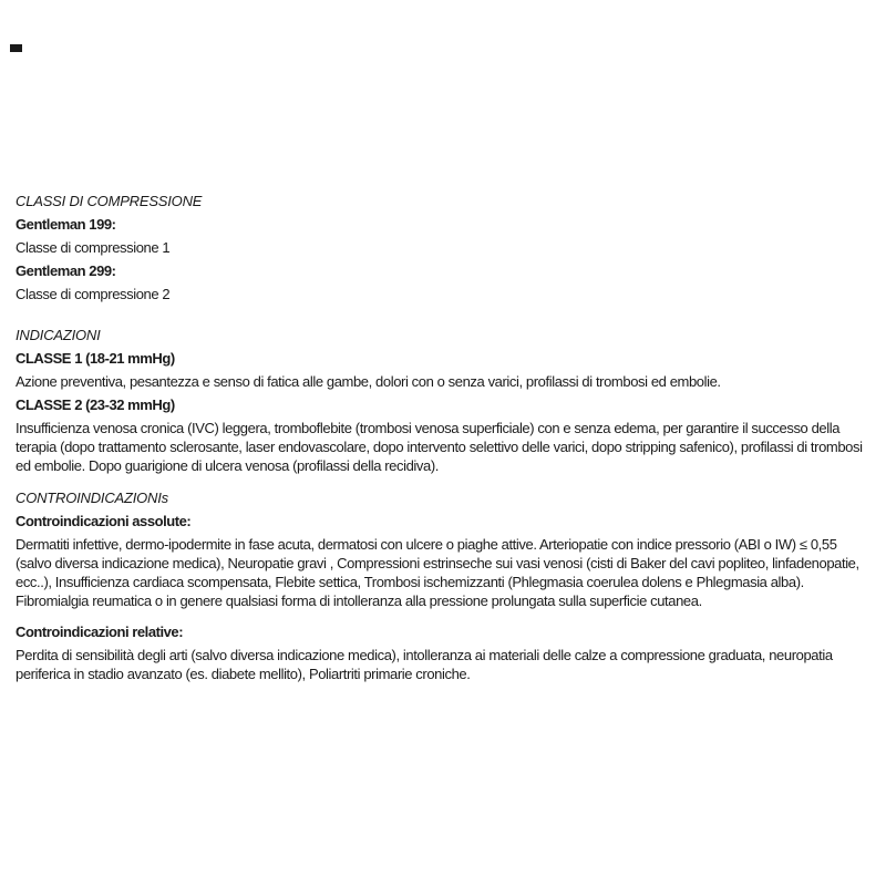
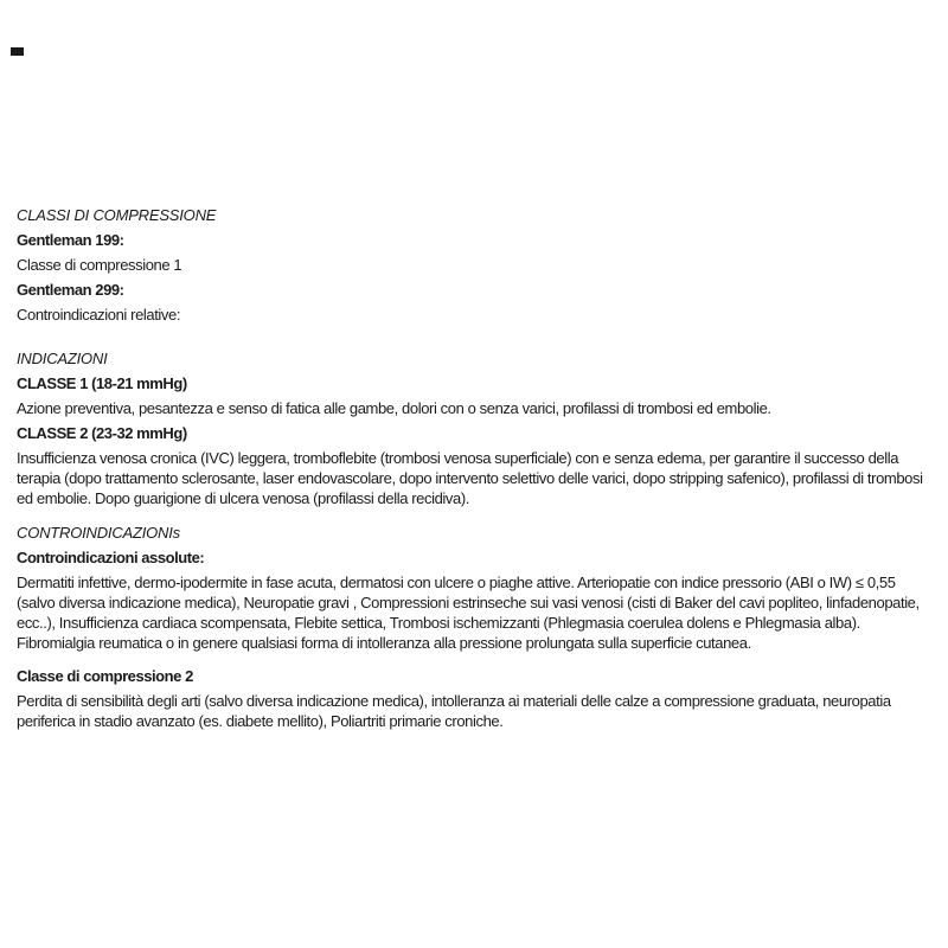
  CLASSI DI COMPRESSIONE
  Gentleman 199:
  Classe di compressione 1
  Gentleman 299:
- Classe di compressione 2
+ Controindicazioni relative:
  INDICAZIONI
  CLASSE 1 (18-21 mmHg)
  Azione preventiva, pesantezza e senso di fatica alle gambe, dolori con o senza varici, profilassi di trombosi ed embolie.
  CLASSE 2 (23-32 mmHg)
  Insufficienza venosa cronica (IVC) leggera, tromboflebite (trombosi venosa superficiale) con e senza edema, per garantire il successo della terapia (dopo trattamento sclerosante, laser endovascolare, dopo intervento selettivo delle varici, dopo stripping safenico), profilassi di trombosi ed embolie. Dopo guarigione di ulcera venosa (profilassi della recidiva).
  CONTROINDICAZIONIs
  Controindicazioni assolute:
  Dermatiti infettive, dermo-ipodermite in fase acuta, dermatosi con ulcere o piaghe attive. Arteriopatie con indice pressorio (ABI o IW) ≤ 0,55 (salvo diversa indicazione medica), Neuropatie gravi , Compressioni estrinseche sui vasi venosi (cisti di Baker del cavi popliteo, linfadenopatie, ecc..), Insufficienza cardiaca scompensata, Flebite settica, Trombosi ischemizzanti (Phlegmasia coerulea dolens e Phlegmasia alba). Fibromialgia reumatica o in genere qualsiasi forma di intolleranza alla pressione prolungata sulla superficie cutanea.
- Controindicazioni relative:
+ Classe di compressione 2
  Perdita di sensibilità degli arti (salvo diversa indicazione medica), intolleranza ai materiali delle calze a compressione graduata, neuropatia periferica in stadio avanzato (es. diabete mellito), Poliartriti primarie croniche.
